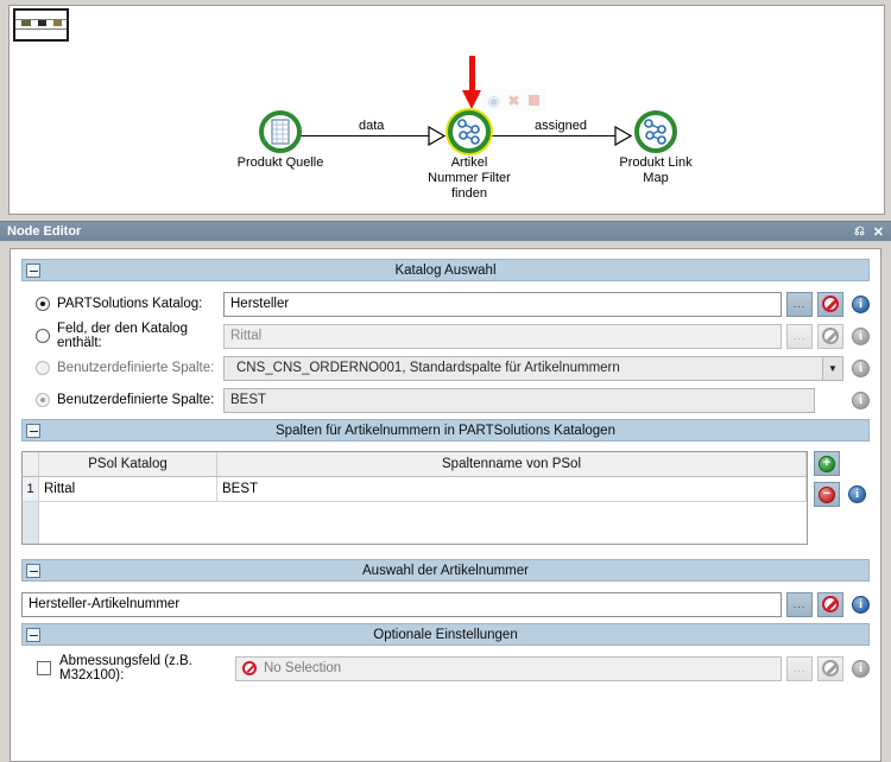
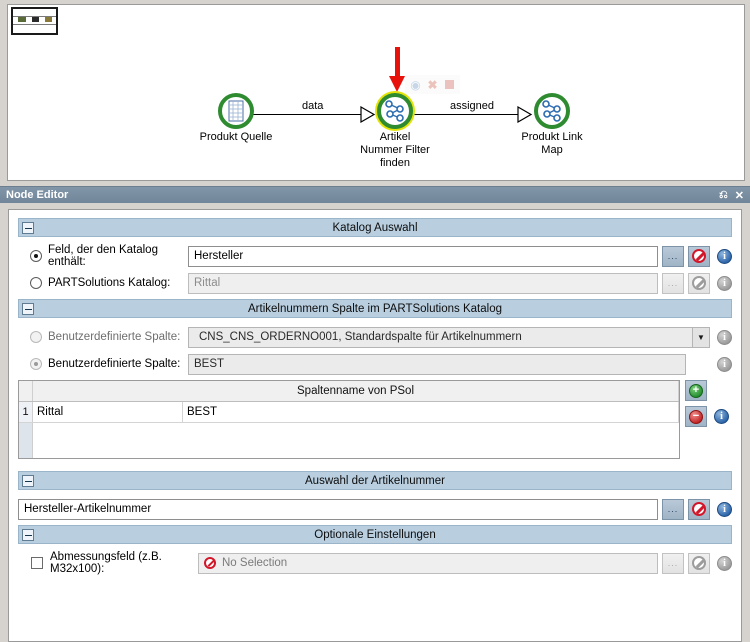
  ◉
  ✖
  data
  assigned
  Produkt Quelle
  Artikel
  Nummer Filter
  finden
  Produkt Link
  Map
  Node Editor
  ⎌
  ✕
  Katalog Auswahl
- PARTSolutions Katalog:
+ Feld, der den Katalog enthält:
  Hersteller
  ...
  i
- Feld, der den Katalog enthält:
+ PARTSolutions Katalog:
  Rittal
  ...
  i
+ Artikelnummern Spalte im PARTSolutions Katalog
  Benutzerdefinierte Spalte:
  CNS_CNS_ORDERNO001, Standardspalte für Artikelnummern
  ▼
  i
  Benutzerdefinierte Spalte:
  BEST
  i
- Spalten für Artikelnummern in PARTSolutions Katalogen
- PSol Katalog
  Spaltenname von PSol
  1
  Rittal
  BEST
  +
  −
  i
  Auswahl der Artikelnummer
  Hersteller-Artikelnummer
  ...
  i
  Optionale Einstellungen
  Abmessungsfeld (z.B. M32x100):
  No Selection
  ...
  i
